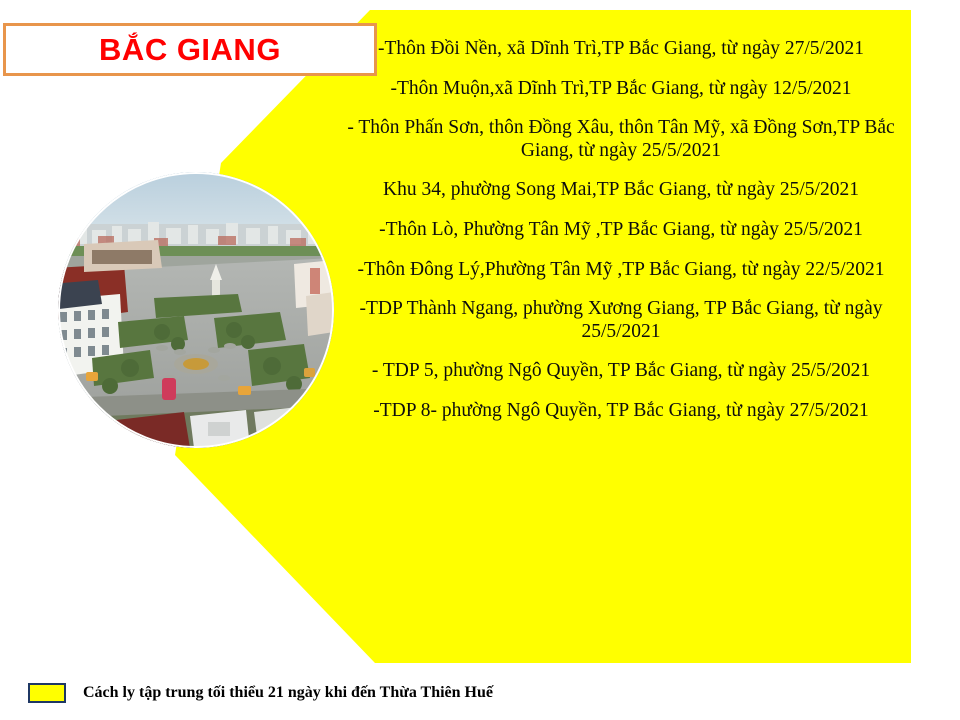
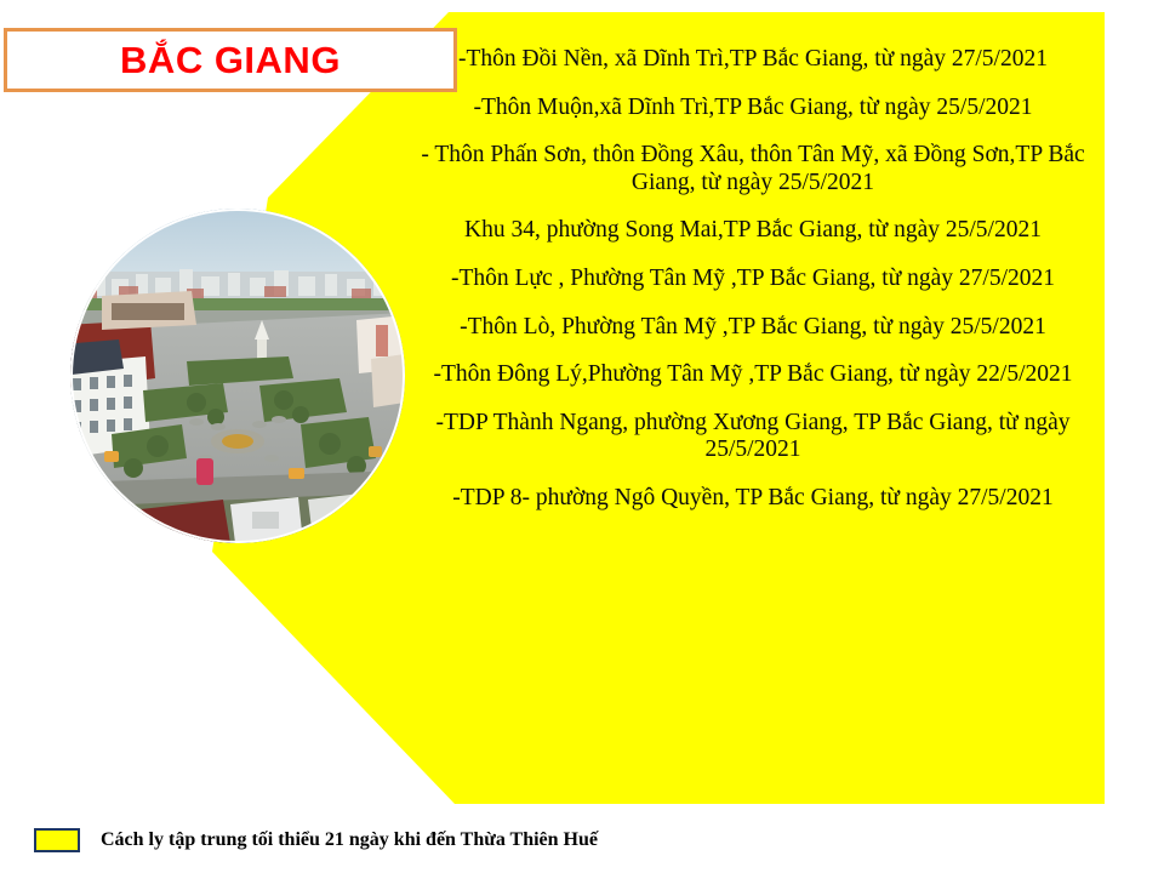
  BẮC GIANG
  -Thôn Đồi Nền, xã Dĩnh Trì,TP Bắc Giang, từ ngày 27/5/2021
- -Thôn Muộn,xã Dĩnh Trì,TP Bắc Giang, từ ngày 12/5/2021
+ -Thôn Muộn,xã Dĩnh Trì,TP Bắc Giang, từ ngày 25/5/2021
  - Thôn Phấn Sơn, thôn Đồng Xâu, thôn Tân Mỹ, xã Đồng Sơn,TP Bắc Giang, từ ngày 25/5/2021
  Khu 34, phường Song Mai,TP Bắc Giang, từ ngày 25/5/2021
+ -Thôn Lực , Phường Tân Mỹ ,TP Bắc Giang, từ ngày 27/5/2021
  -Thôn Lò, Phường Tân Mỹ ,TP Bắc Giang, từ ngày 25/5/2021
  -Thôn Đông Lý,Phường Tân Mỹ ,TP Bắc Giang, từ ngày 22/5/2021
  -TDP Thành Ngang, phường Xương Giang, TP Bắc Giang, từ ngày 25/5/2021
- - TDP 5, phường Ngô Quyền, TP Bắc Giang, từ ngày 25/5/2021
  -TDP 8- phường Ngô Quyền, TP Bắc Giang, từ ngày 27/5/2021
  Cách ly tập trung tối thiểu 21 ngày khi đến Thừa Thiên Huế
